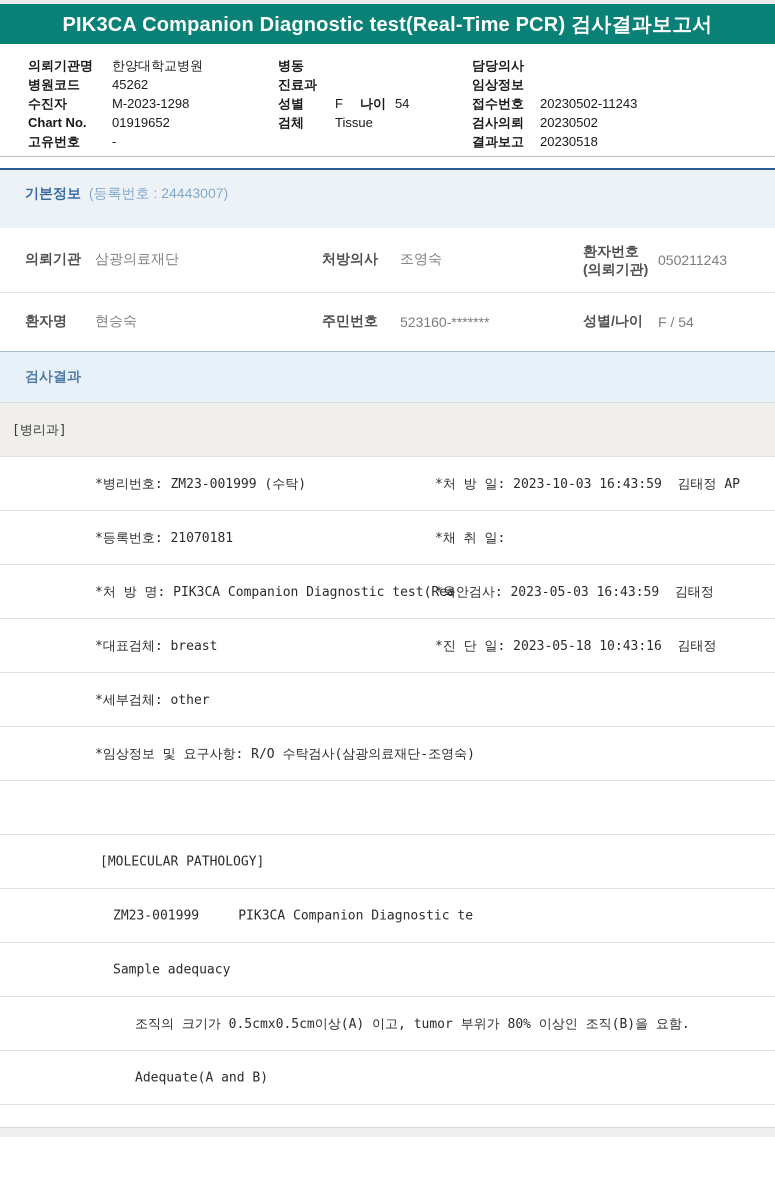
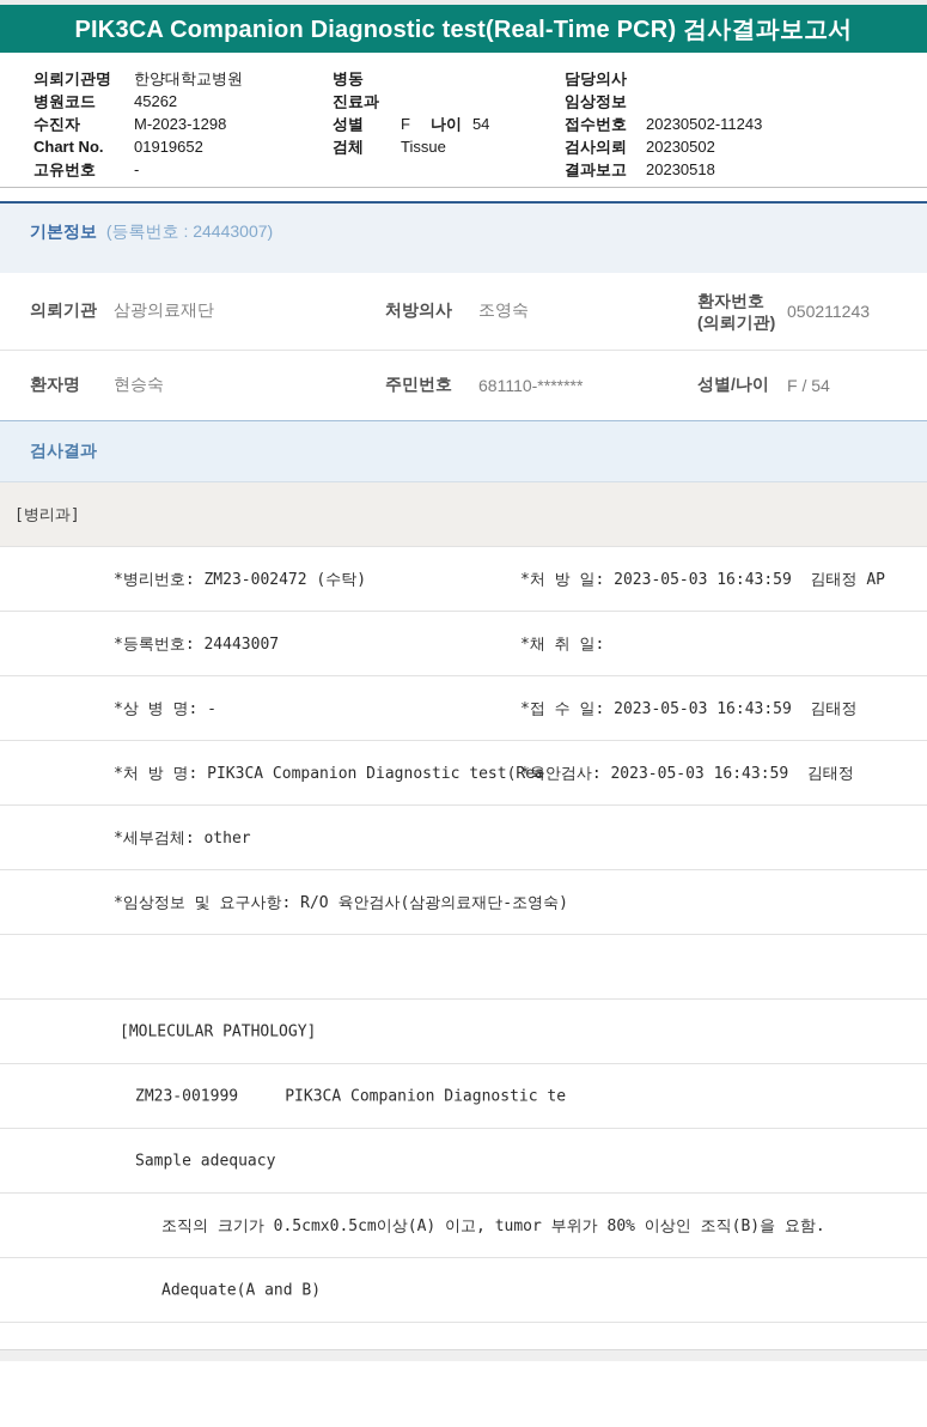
  PIK3CA Companion Diagnostic test(Real-Time PCR) 검사결과보고서
  의뢰기관명 한양대학교병원
  병원코드 45262
  수진자 M-2023-1298
  Chart No. 01919652
  고유번호 -
  병동
  진료과
  성별 F 나이 54
  검체 Tissue
  담당의사
  임상정보
  접수번호 20230502-11243
  검사의뢰 20230502
  결과보고 20230518
  기본정보 (등록번호 : 24443007)
  의뢰기관
  삼광의료재단
  처방의사
  조영숙
  환자번호
  (의뢰기관)
  050211243
  환자명
  현승숙
  주민번호
- 523160-*******
+ 681110-*******
  성별/나이
  F / 54
  검사결과
  [병리과]
- *병리번호: ZM23-001999 (수탁)
+ *병리번호: ZM23-002472 (수탁)
- *처 방 일: 2023-10-03 16:43:59 김태정 AP
+ *처 방 일: 2023-05-03 16:43:59 김태정 AP
- *등록번호: 21070181
+ *등록번호: 24443007
  *채 취 일:
+ *상 병 명: -
+ *접 수 일: 2023-05-03 16:43:59 김태정
  *처 방 명: PIK3CA Companion Diagnostic test(Rea
  *육안검사: 2023-05-03 16:43:59 김태정
- *대표검체: breast
- *진 단 일: 2023-05-18 10:43:16 김태정
  *세부검체: other
- *임상정보 및 요구사항: R/O 수탁검사(삼광의료재단-조영숙)
+ *임상정보 및 요구사항: R/O 육안검사(삼광의료재단-조영숙)
  [MOLECULAR PATHOLOGY]
  ZM23-001999 PIK3CA Companion Diagnostic te
  Sample adequacy
  조직의 크기가 0.5cmx0.5cm이상(A) 이고, tumor 부위가 80% 이상인 조직(B)을 요함.
  Adequate(A and B)
